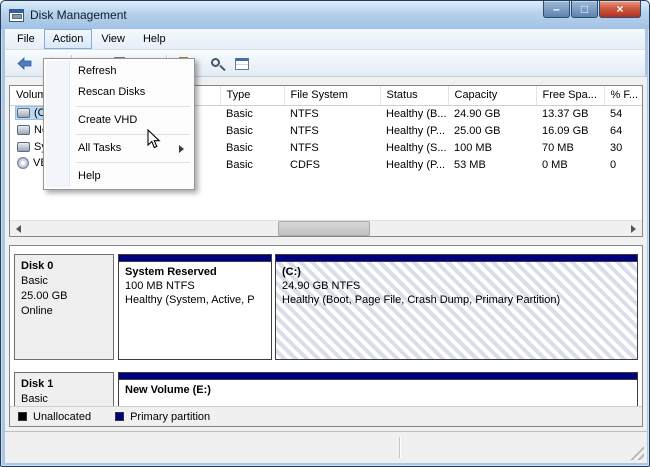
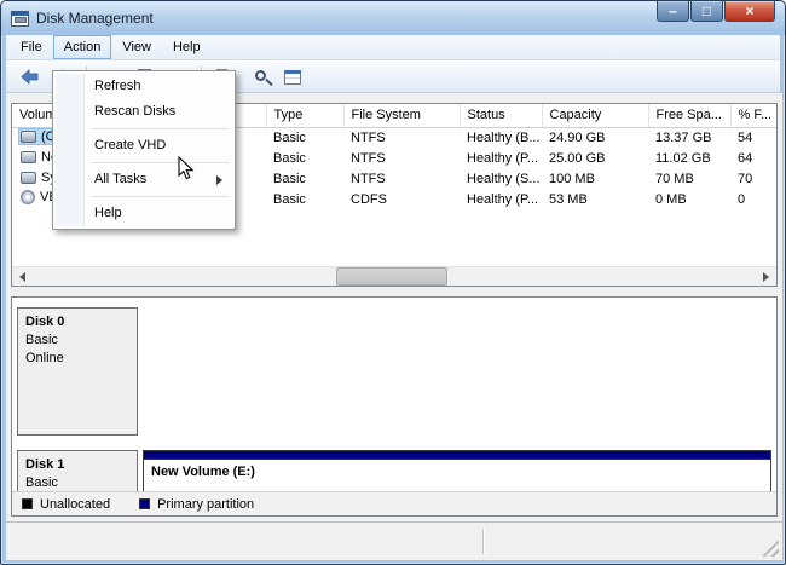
  Disk Management
  –
  □
  ×
  File
  Action
  View
  Help
  Volum	Type	File System	Status	Capacity	Free Spa...	% F...
  (C	Basic	NTFS	Healthy (B...	24.90 GB	13.37 GB	54
- N	Basic	NTFS	Healthy (P...	25.00 GB	16.09 GB	64
+ N	Basic	NTFS	Healthy (P...	25.00 GB	11.02 GB	64
- S	Basic	NTFS	Healthy (S...	100 MB	70 MB	30
+ S	Basic	NTFS	Healthy (S...	100 MB	70 MB	70
  V	Basic	CDFS	Healthy (P...	53 MB	0 MB	0
  Disk 0
  Basic
- 25.00 GB
  Online
- System Reserved
- 100 MB NTFS
- Healthy (System, Active, P
- (C:)
- 24.90 GB NTFS
- Healthy (Boot, Page File, Crash Dump, Primary Partition)
  Disk 1
  Basic
  New Volume (E:)
  Unallocated
  Primary partition
  Refresh
  Rescan Disks
  Create VHD
  All Tasks
  Help
